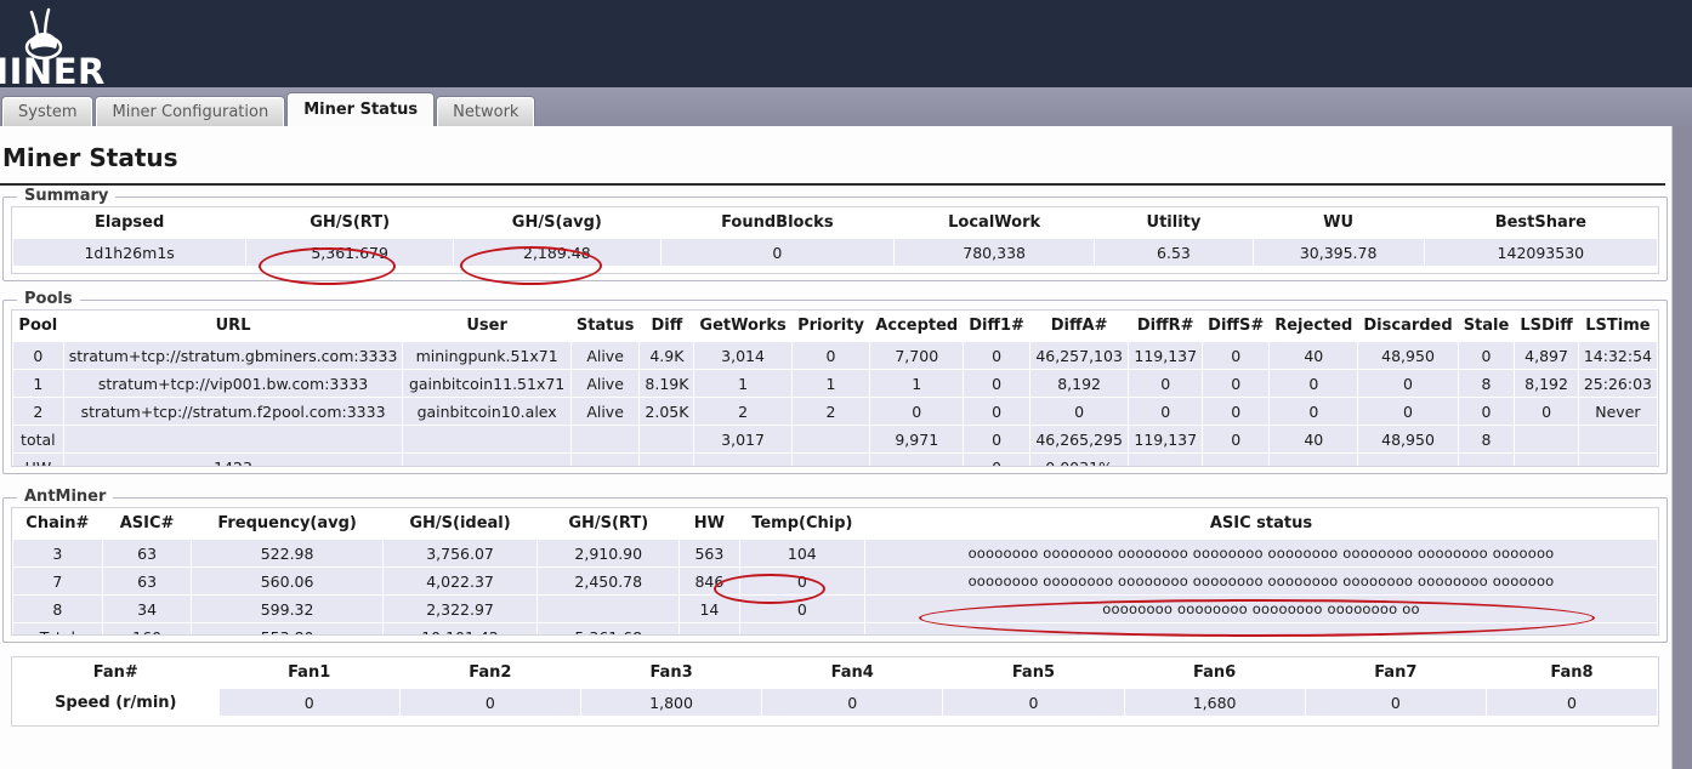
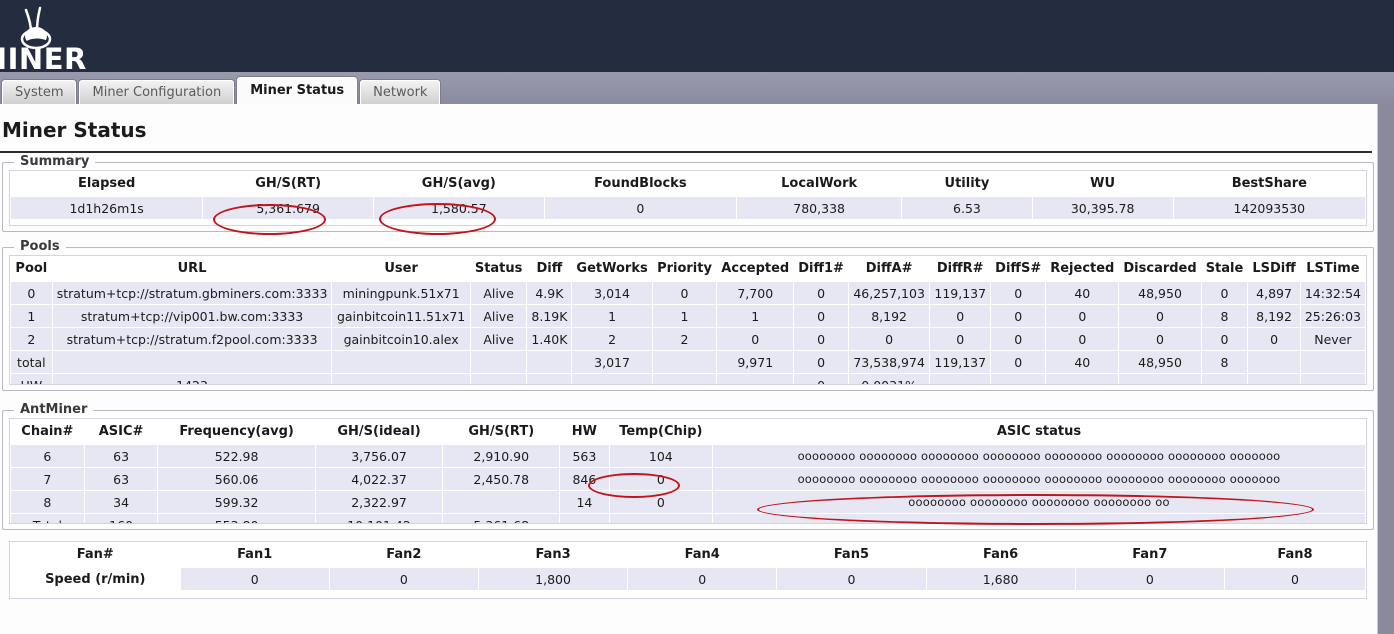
  System
  Miner Configuration
  Miner Status
  Network
  Miner Status
  Summary
  Elapsed	GH/S(RT)	GH/S(avg)	FoundBlocks	LocalWork	Utility	WU	BestShare
- 1d1h26m1s	5,361.679	2,189.48	0	780,338	6.53	30,395.78	142093530
+ 1d1h26m1s	5,361.679	1,580.57	0	780,338	6.53	30,395.78	142093530
  Pools
  Pool	URL	User	Status	Diff	GetWorks	Priority	Accepted	Diff1#	DiffA#	DiffR#	DiffS#	Rejected	Discarded	Stale	LSDiff	LSTime
  0	stratum+tcp://stratum.gbminers.com:3333	miningpunk.51x71	Alive	4.9K	3,014	0	7,700	0	46,257,103	119,137	0	40	48,950	0	4,897	14:32:54
  1	stratum+tcp://vip001.bw.com:3333	gainbitcoin11.51x71	Alive	8.19K	1	1	1	0	8,192	0	0	0	0	8	8,192	25:26:03
- 2	stratum+tcp://stratum.f2pool.com:3333	gainbitcoin10.alex	Alive	2.05K	2	2	0	0	0	0	0	0	0	0	0	Never
+ 2	stratum+tcp://stratum.f2pool.com:3333	gainbitcoin10.alex	Alive	1.40K	2	2	0	0	0	0	0	0	0	0	0	Never
- total					3,017		9,971	0	46,265,295	119,137	0	40	48,950	8
+ total					3,017		9,971	0	73,538,974	119,137	0	40	48,950	8
  AntMiner
  Chain#	ASIC#	Frequency(avg)	GH/S(ideal)	GH/S(RT)	HW	Temp(Chip)	ASIC status
- 3	63	522.98	3,756.07	2,910.90	563	104	oooooooo oooooooo oooooooo oooooooo oooooooo oooooooo oooooooo ooooooo
+ 6	63	522.98	3,756.07	2,910.90	563	104	oooooooo oooooooo oooooooo oooooooo oooooooo oooooooo oooooooo ooooooo
  7	63	560.06	4,022.37	2,450.78	846	0	oooooooo oooooooo oooooooo oooooooo oooooooo oooooooo oooooooo ooooooo
  8	34	599.32	2,322.97		14	0	oooooooo oooooooo oooooooo oooooooo oo
  Fan#	Fan1	Fan2	Fan3	Fan4	Fan5	Fan6	Fan7	Fan8
  Speed (r/min)	0	0	1,800	0	0	1,680	0	0
